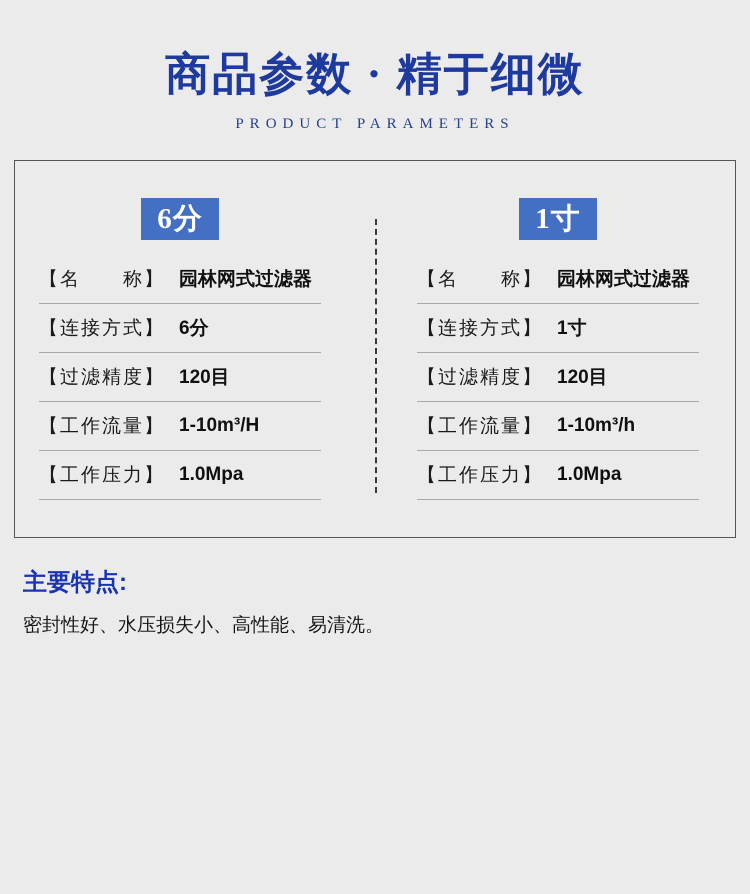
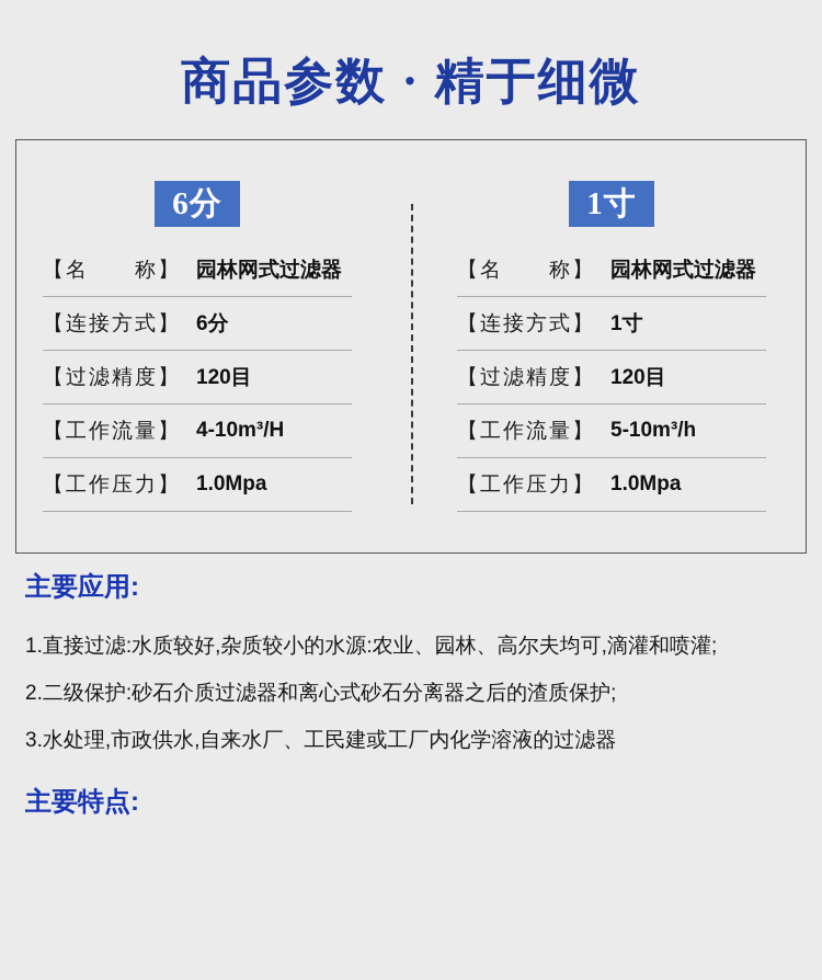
  商品参数 · 精于细微
- PRODUCT PARAMETERS
  6分
  【名 称】
  园林网式过滤器
  【连接方式】
  6分
  【过滤精度】
  120目
  【工作流量】
- 1-10m³/H
+ 4-10m³/H
  【工作压力】
  1.0Mpa
  1寸
  【名 称】
  园林网式过滤器
  【连接方式】
  1寸
  【过滤精度】
  120目
  【工作流量】
- 1-10m³/h
+ 5-10m³/h
  【工作压力】
  1.0Mpa
+ 主要应用:
+ 1.直接过滤:水质较好,杂质较小的水源:农业、园林、高尔夫均可,滴灌和喷灌;
+ 2.二级保护:砂石介质过滤器和离心式砂石分离器之后的渣质保护;
+ 3.水处理,市政供水,自来水厂、工民建或工厂内化学溶液的过滤器
  主要特点:
- 密封性好、水压损失小、高性能、易清洗。
